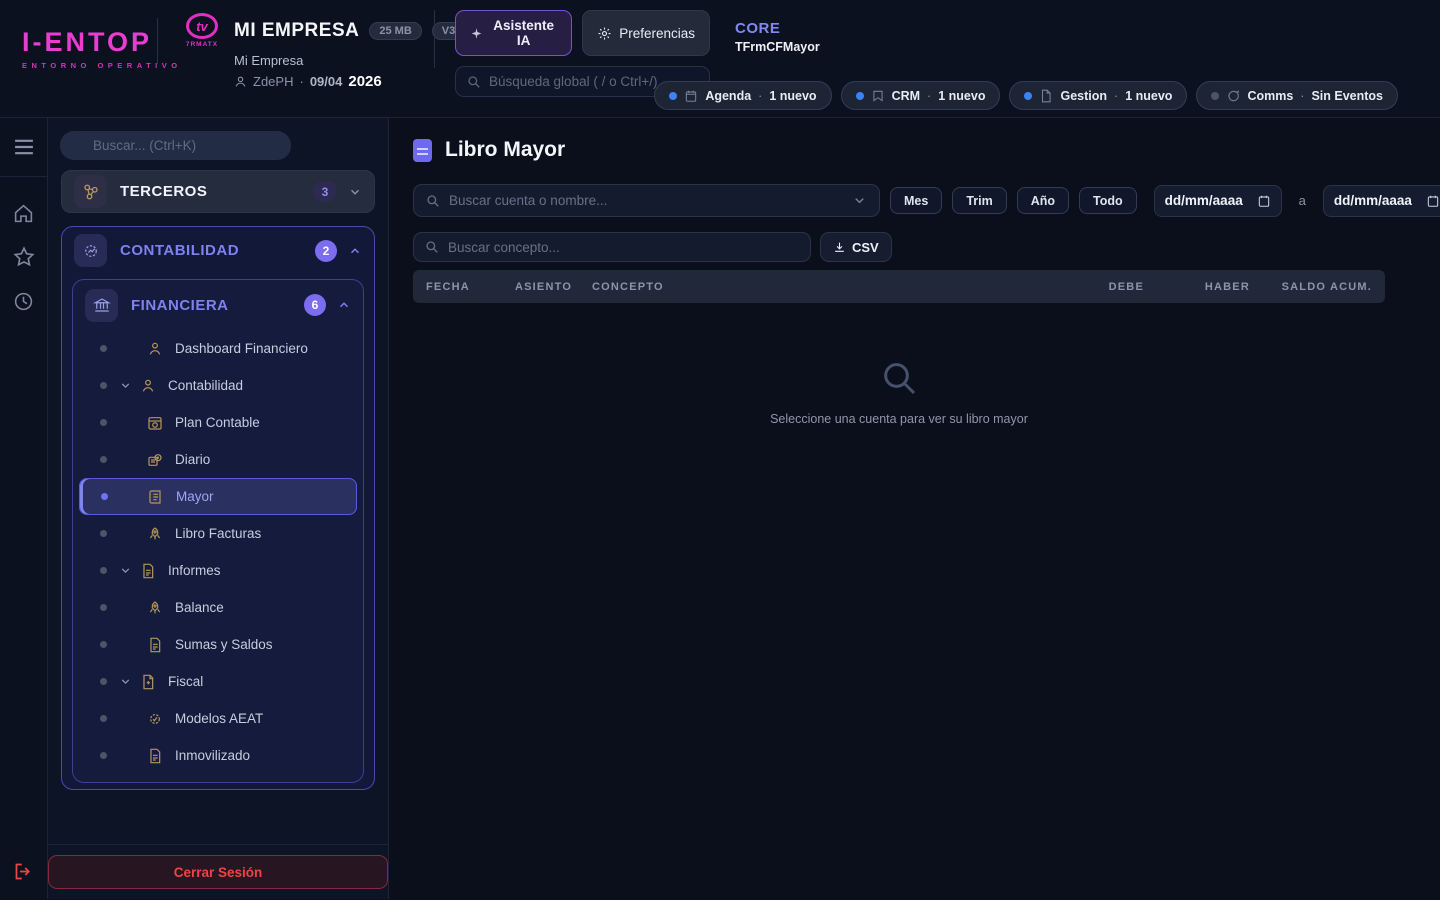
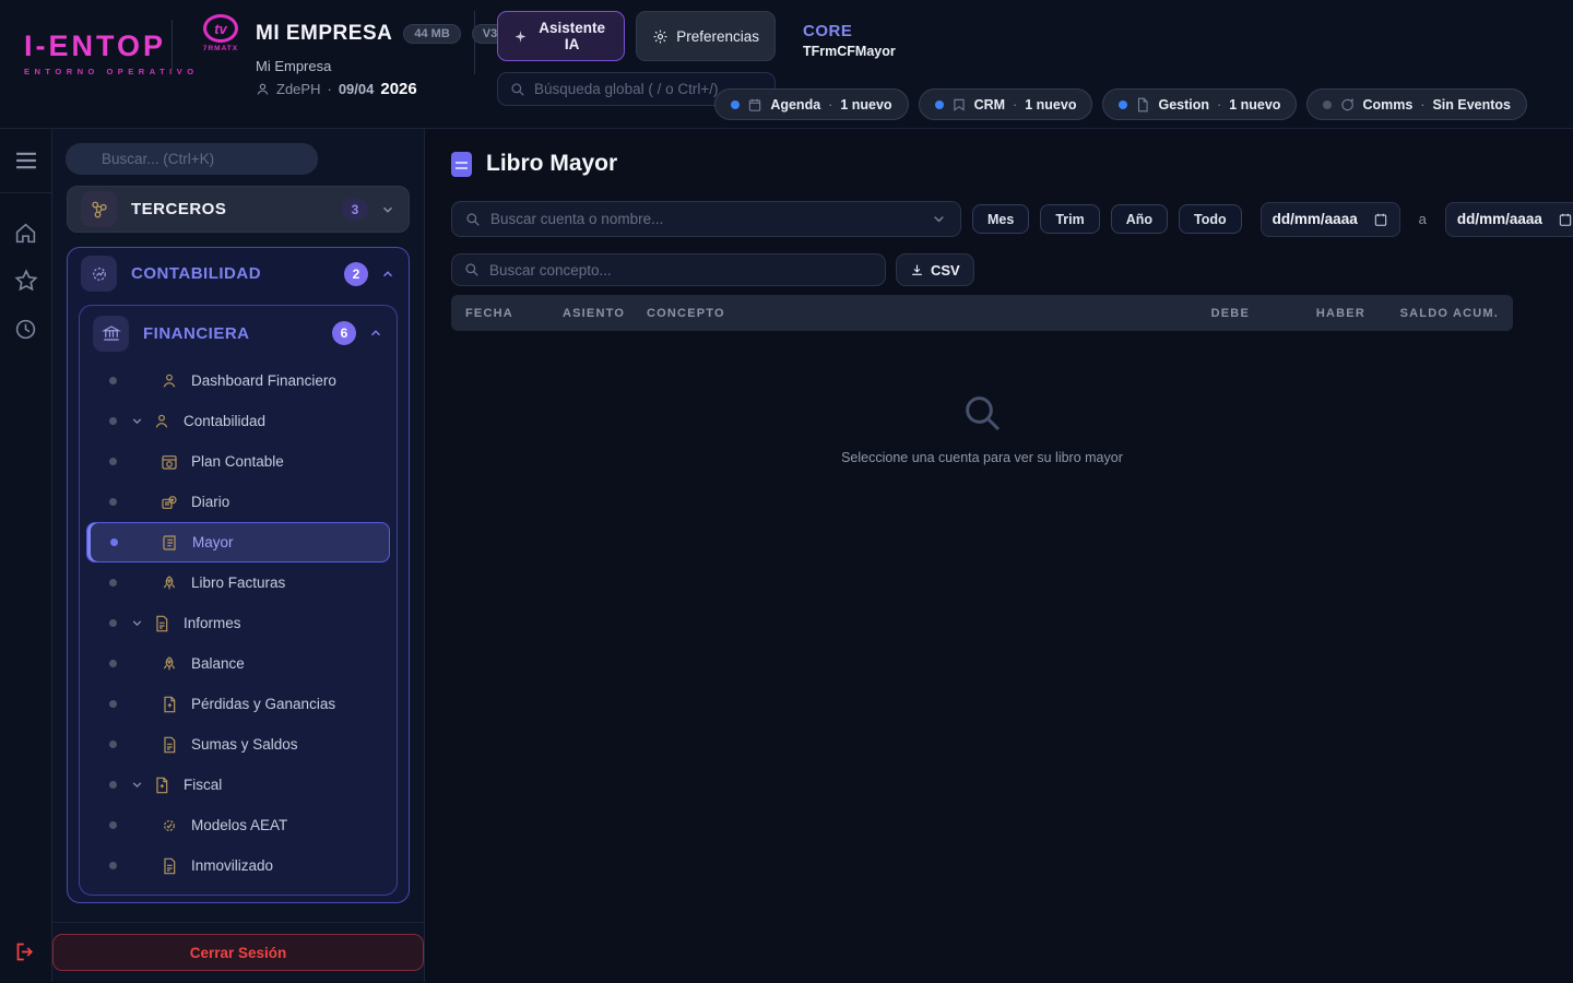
  I-ENTOP
  ENTORNO OPERATIVO
  tv
  MI EMPRESA
- 25 MB
+ 44 MB
  Mi Empresa
  ZdePH
  ·
  09/04
  2026
  Asistente IA
  Preferencias
  Búsqueda global ( / o Ctrl+/).
  CORE
  TFrmCFMayor
  Agenda
  ·
  1 nuevo
  CRM
  ·
  1 nuevo
  Gestion
  ·
  1 nuevo
  Comms
  ·
  Sin Eventos
  Buscar... (Ctrl+K)
  TERCEROS
  3
  CONTABILIDAD
  2
  FINANCIERA
  6
  Dashboard Financiero
  Contabilidad
  Plan Contable
  Diario
  Mayor
  Libro Facturas
  Informes
  Balance
+ Pérdidas y Ganancias
  Sumas y Saldos
  Fiscal
  Modelos AEAT
  Inmovilizado
  Cerrar Sesión
  Libro Mayor
  Buscar cuenta o nombre...
  Mes
  Trim
  Año
  Todo
  dd/mm/aaaa
  a
  dd/mm/aaaa
  Buscar concepto...
  CSV
  FECHA
  ASIENTO
  CONCEPTO
  DEBE
  HABER
  SALDO ACUM.
  Seleccione una cuenta para ver su libro mayor
